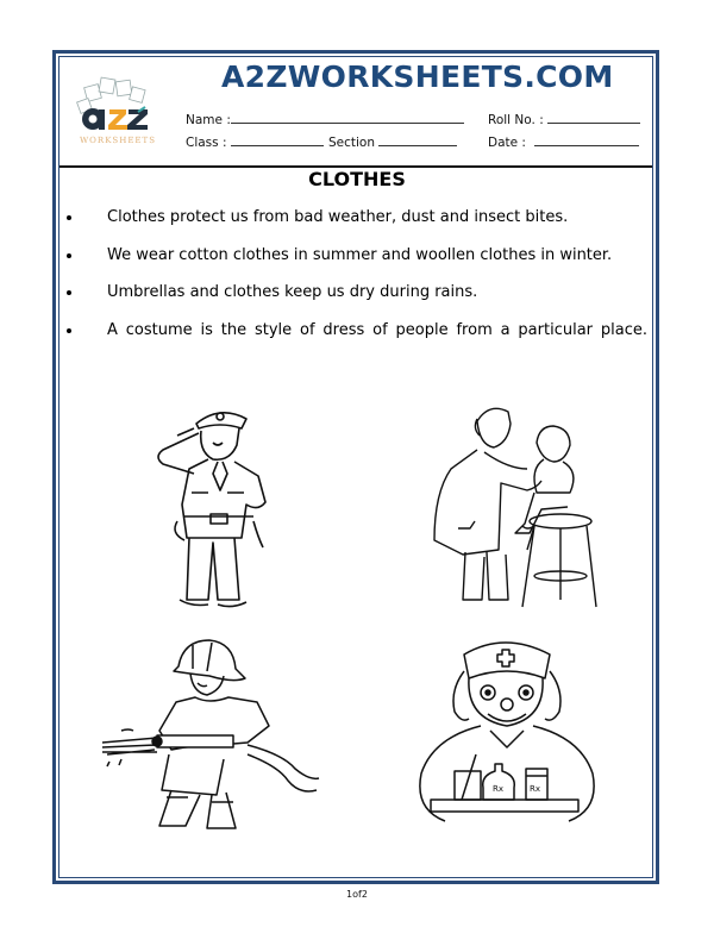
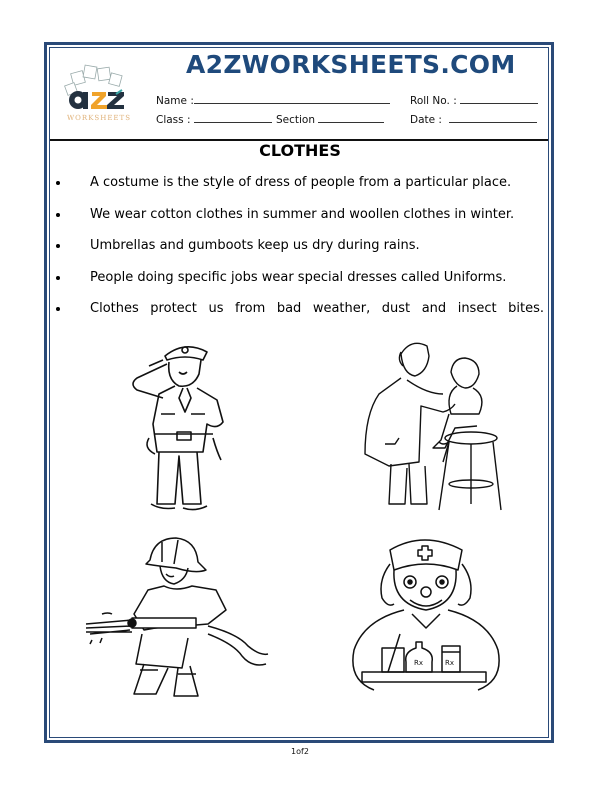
  WORKSHEETS
  A2ZWORKSHEETS.COM
  Name :
  Roll No. :
  Class :
  Section
  Date :
  CLOTHES
- Clothes protect us from bad weather, dust and insect bites.
+ A costume is the style of dress of people from a particular place.
  We wear cotton clothes in summer and woollen clothes in winter.
- Umbrellas and clothes keep us dry during rains.
+ Umbrellas and gumboots keep us dry during rains.
+ People doing specific jobs wear special dresses called Uniforms.
- A costume is the style of dress of people from a particular place.
+ Clothes protect us from bad weather, dust and insect bites.
  Rx
  Rx
  1of2
